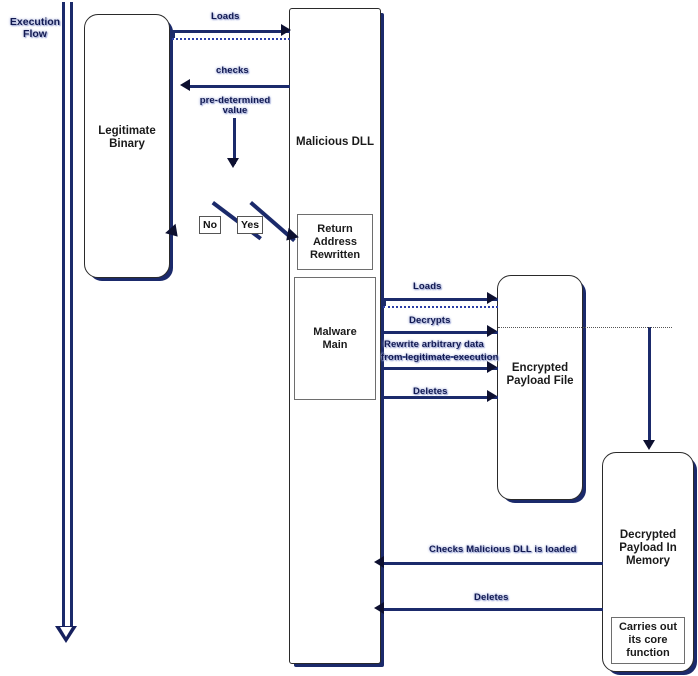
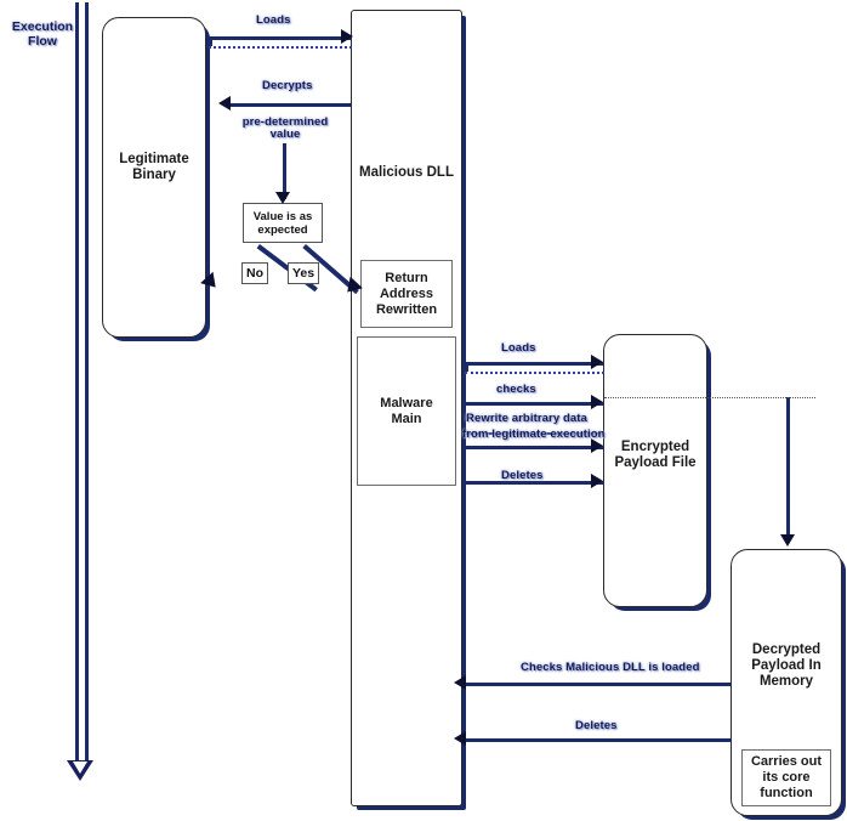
  Execution Flow
  Legitimate Binary
  Malicious DLL
  Return Address Rewritten
  Malware Main
  Encrypted Payload File
  Decrypted Payload In Memory
  Carries out its core function
  Loads
- checks
+ Decrypts
  pre-determined value
+ Value is as expected
  No
  Yes
  Loads
- Decrypts
+ checks
  Rewrite arbitrary data
  from legitimate execution
  Deletes
  Checks Malicious DLL is loaded
  Deletes
